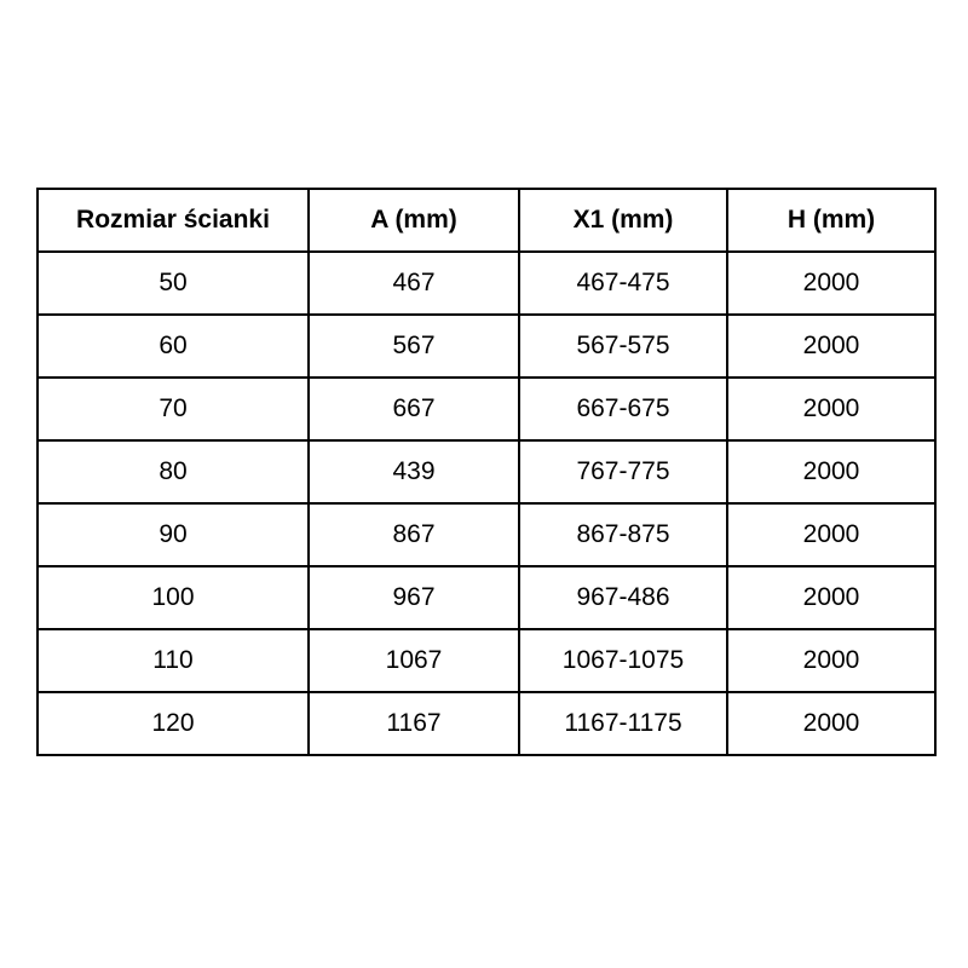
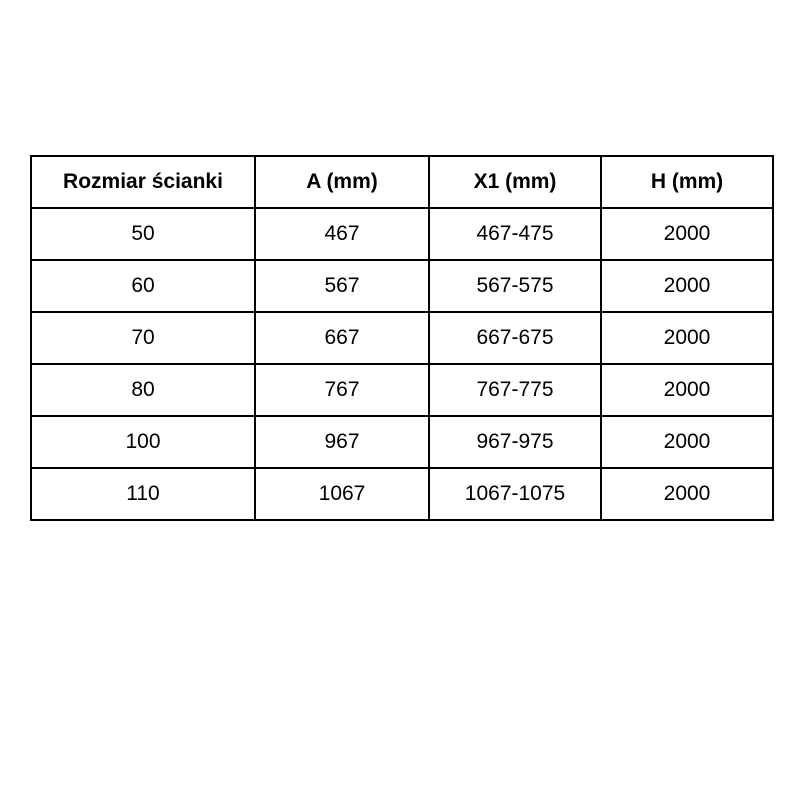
  Rozmiar ścianki	A (mm)	X1 (mm)	H (mm)
  50	467	467-475	2000
  60	567	567-575	2000
  70	667	667-675	2000
- 80	439	767-775	2000
+ 80	767	767-775	2000
- 90	867	867-875	2000
- 100	967	967-486	2000
+ 100	967	967-975	2000
  110	1067	1067-1075	2000
- 120	1167	1167-1175	2000
